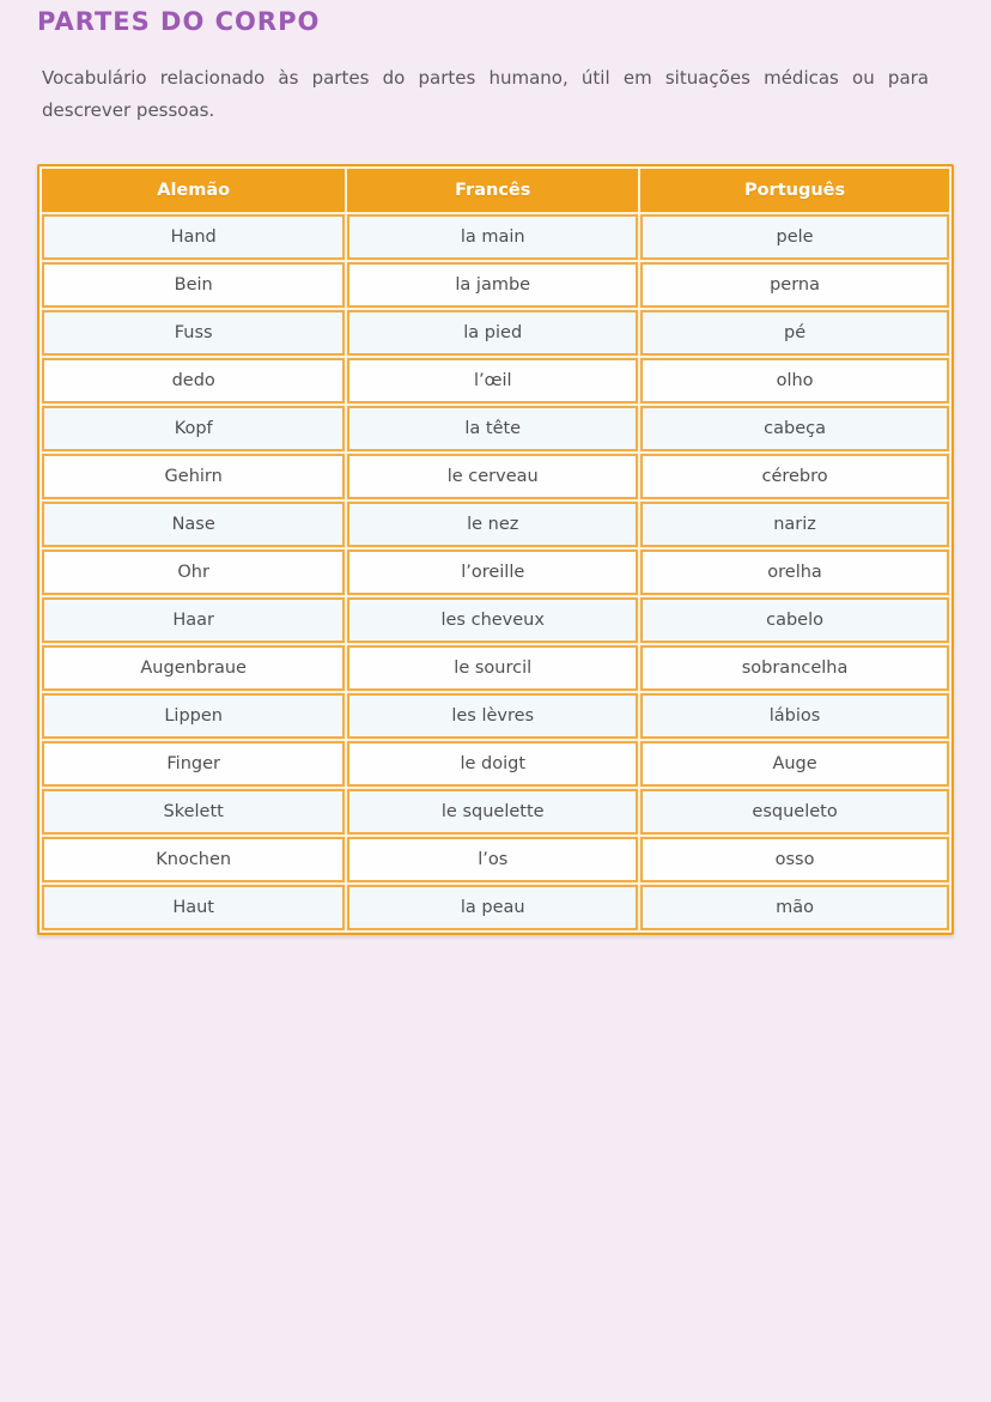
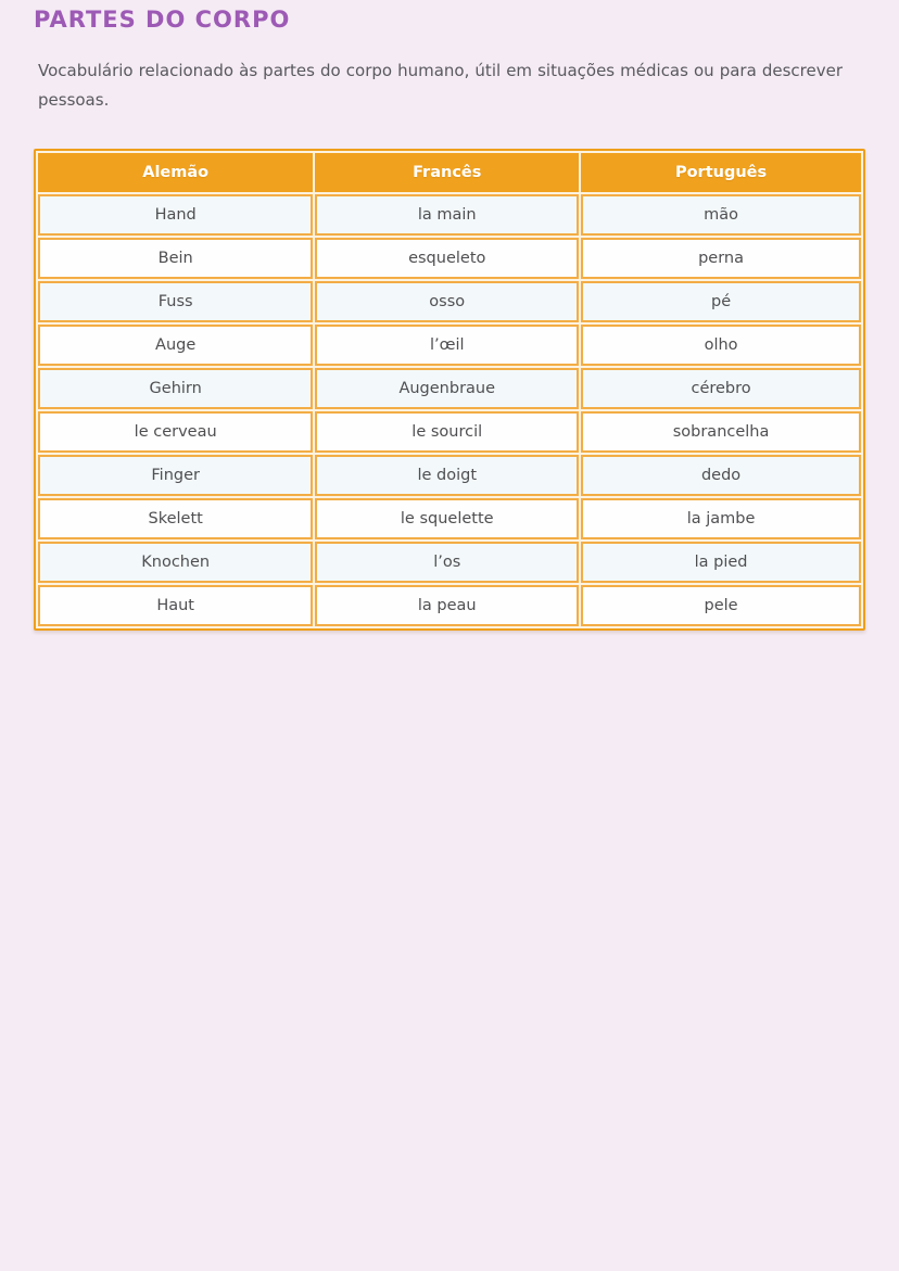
  PARTES DO CORPO
- Vocabulário relacionado às partes do partes humano, útil em situações médicas ou para descrever pessoas.
+ Vocabulário relacionado às partes do corpo humano, útil em situações médicas ou para descrever pessoas.
  Alemão	Francês	Português
- Hand	la main	pele
+ Hand	la main	mão
- Bein	la jambe	perna
+ Bein	esqueleto	perna
- Fuss	la pied	pé
+ Fuss	osso	pé
- dedo	l’œil	olho
+ Auge	l’œil	olho
- Kopf	la tête	cabeça
- Gehirn	le cerveau	cérebro
+ Gehirn	Augenbraue	cérebro
- Nase	le nez	nariz
- Ohr	l’oreille	orelha
- Haar	les cheveux	cabelo
- Augenbraue	le sourcil	sobrancelha
+ le cerveau	le sourcil	sobrancelha
- Lippen	les lèvres	lábios
- Finger	le doigt	Auge
+ Finger	le doigt	dedo
- Skelett	le squelette	esqueleto
+ Skelett	le squelette	la jambe
- Knochen	l’os	osso
+ Knochen	l’os	la pied
- Haut	la peau	mão
+ Haut	la peau	pele
